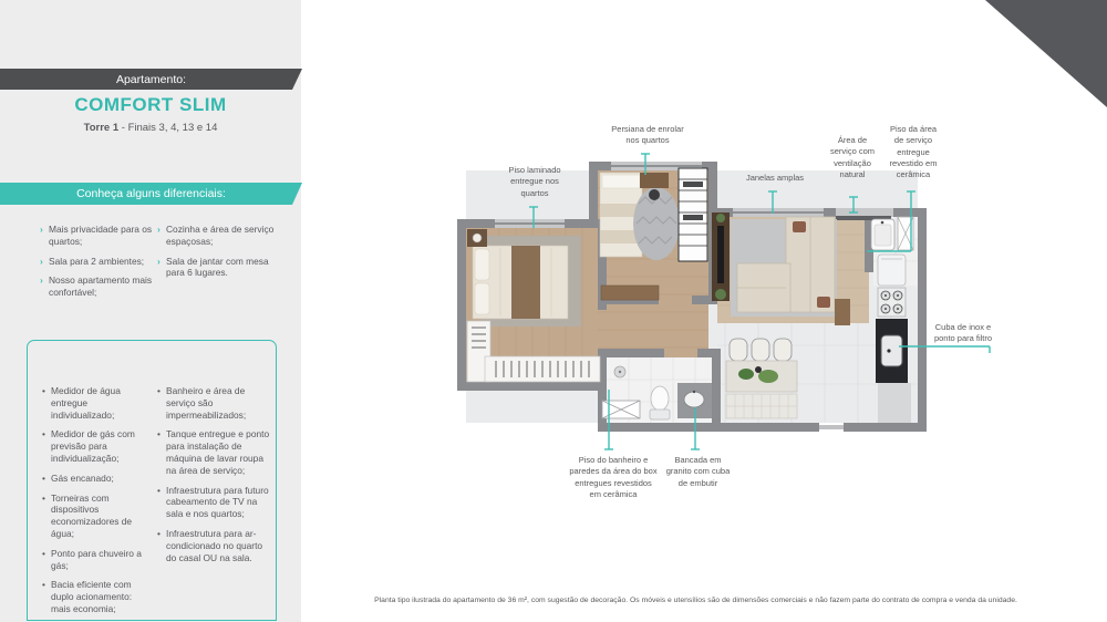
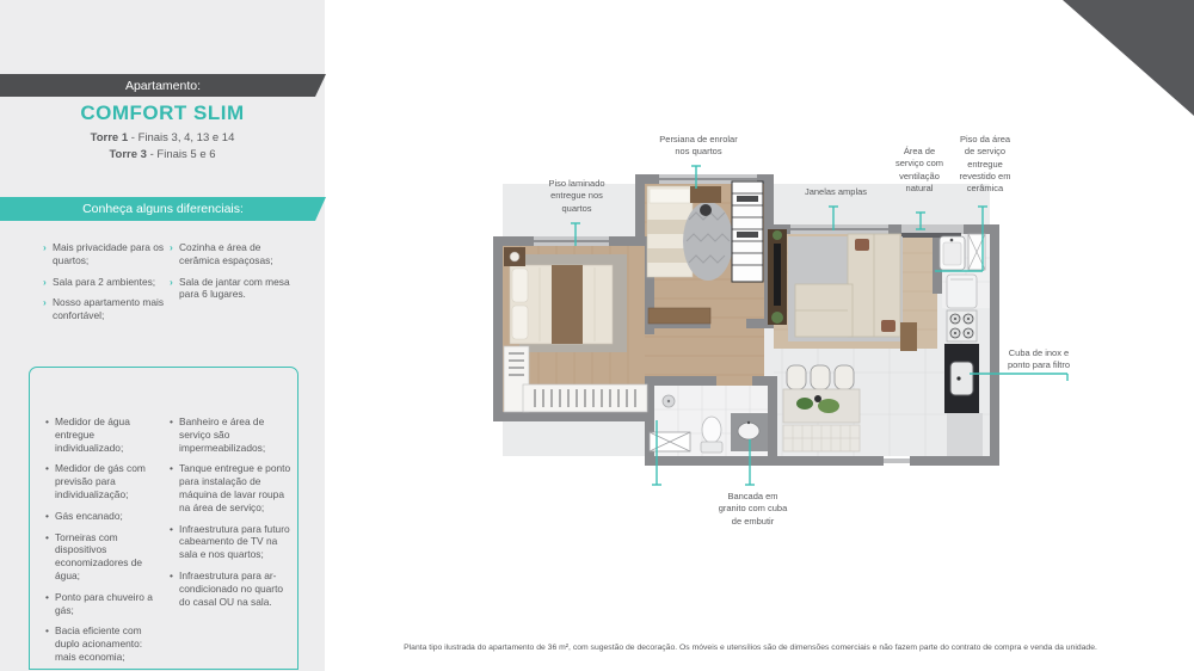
  Apartamento:
  COMFORT SLIM
  Torre 1 - Finais 3, 4, 13 e 14
+ Torre 3 - Finais 5 e 6
  Conheça alguns diferenciais:
  ›
  Mais privacidade para os quartos;
  ›
  Sala para 2 ambientes;
  ›
  Nosso apartamento mais confortável;
  ›
- Cozinha e área de serviço espaçosas;
+ Cozinha e área de cerâmica espaçosas;
  ›
  Sala de jantar com mesa para 6 lugares.
  •
  Medidor de água entregue individualizado;
  •
  Medidor de gás com previsão para individualização;
  •
  Gás encanado;
  •
  Torneiras com dispositivos economizadores de água;
  •
  Ponto para chuveiro a gás;
  •
  Bacia eficiente com duplo acionamento: mais economia;
  •
  Banheiro e área de serviço são impermeabilizados;
  •
  Tanque entregue e ponto para instalação de máquina de lavar roupa na área de serviço;
  •
  Infraestrutura para futuro cabeamento de TV na sala e nos quartos;
  •
  Infraestrutura para ar-condicionado no quarto do casal OU na sala.
  Piso laminado
  entregue nos
  quartos
  Persiana de enrolar
  nos quartos
  Janelas amplas
  Área de
  serviço com
  ventilação
  natural
  Piso da área
  de serviço
  entregue
  revestido em
  cerâmica
  Cuba de inox e
  ponto para filtro
- Piso do banheiro e
- paredes da área do box
- entregues revestidos
- em cerâmica
  Bancada em
  granito com cuba
  de embutir
